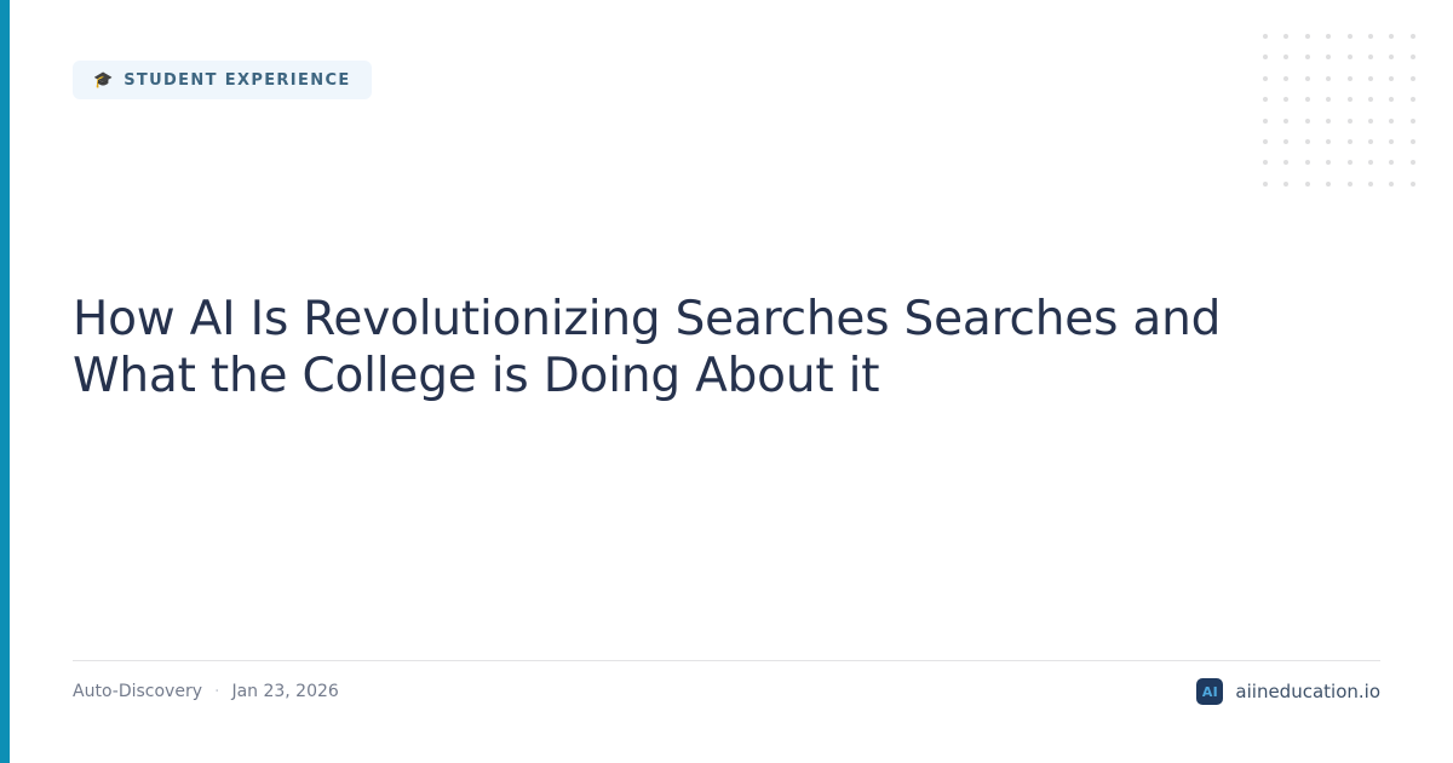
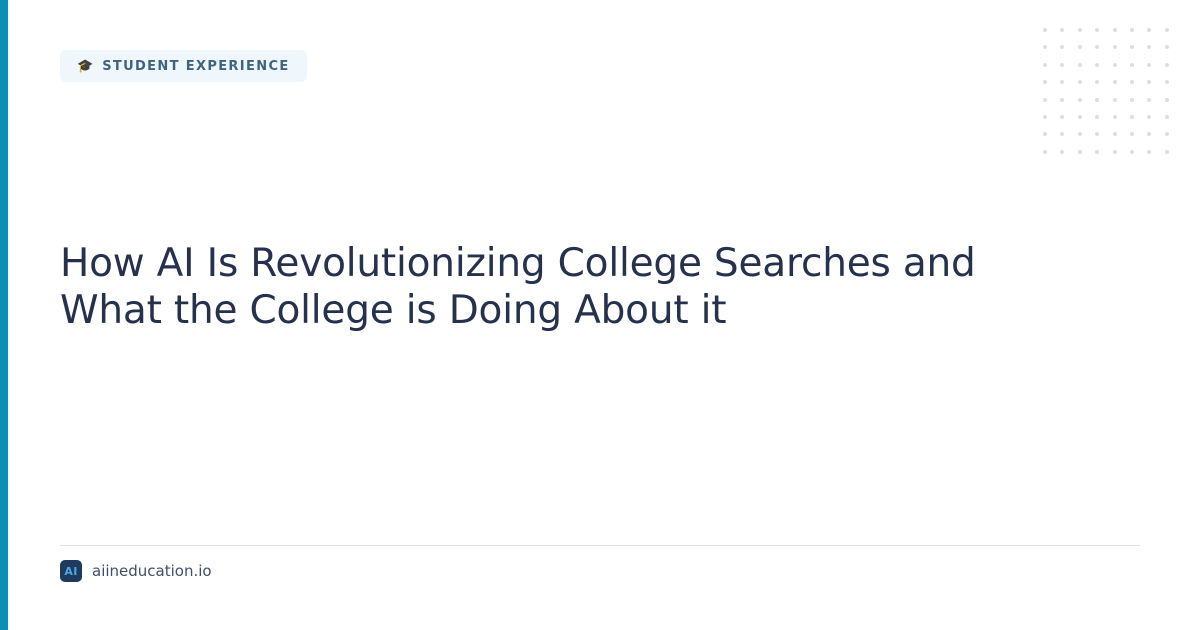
  🎓
  STUDENT EXPERIENCE
- How AI Is Revolutionizing Searches Searches and What the College is Doing About it
+ How AI Is Revolutionizing College Searches and What the College is Doing About it
- Auto-Discovery
- ·
- Jan 23, 2026
  AI
  aiineducation.io
